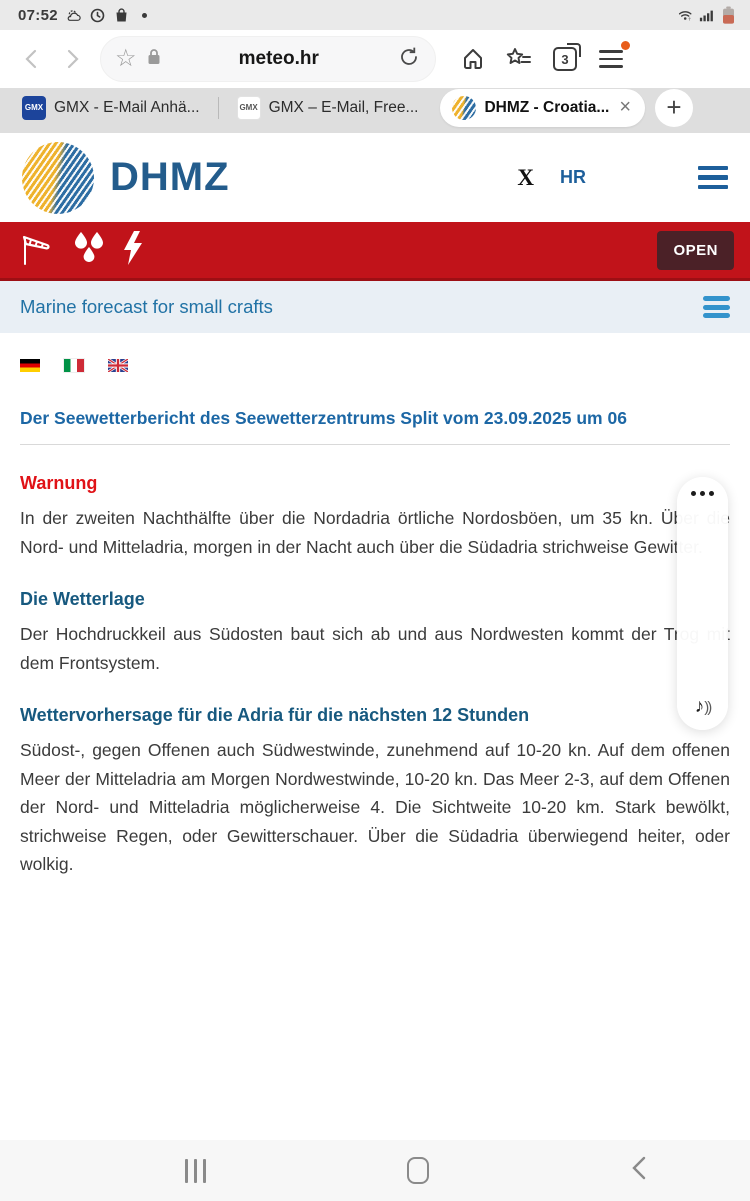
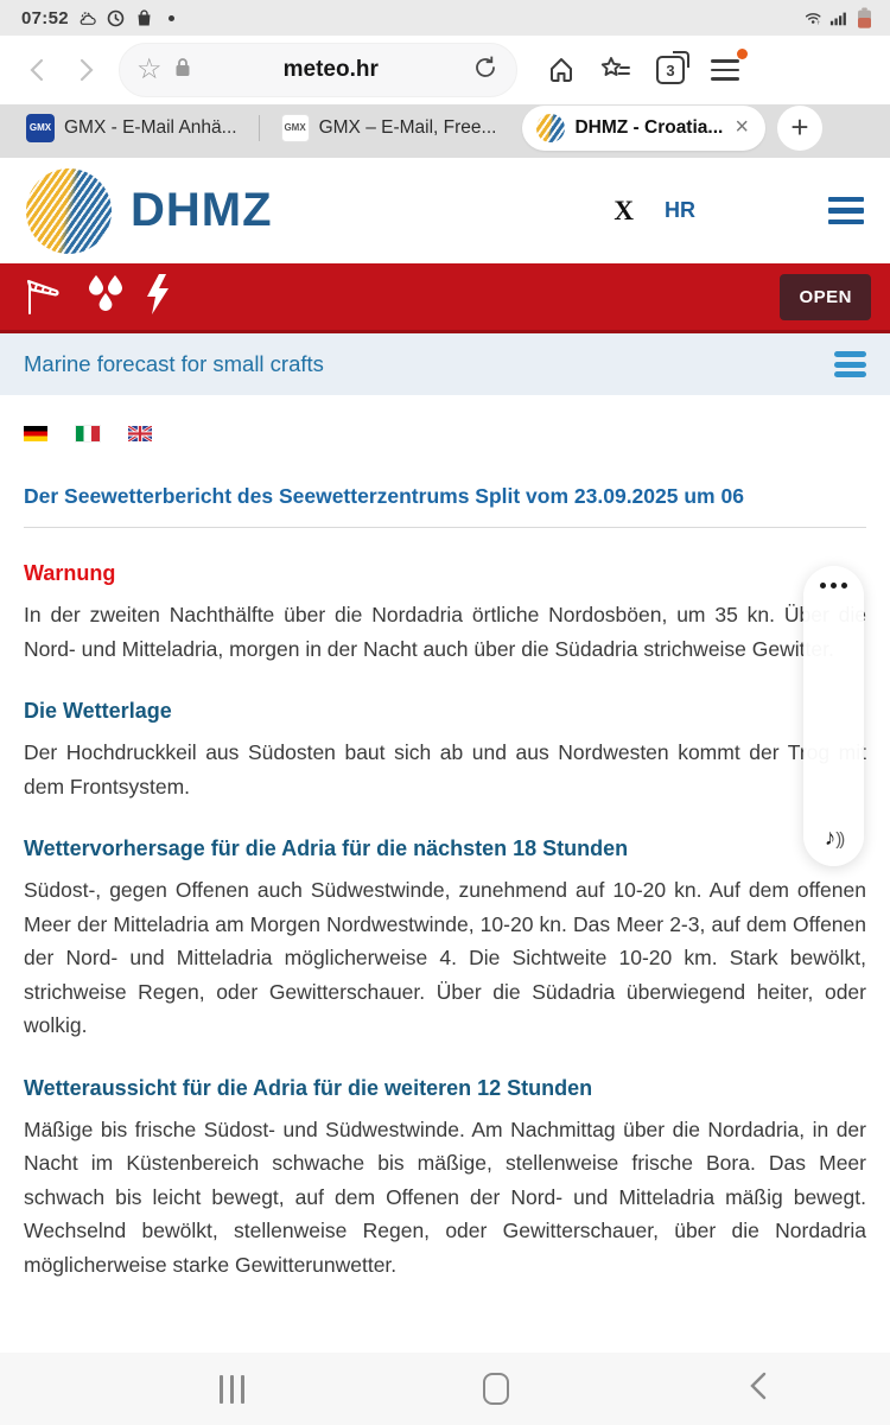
  07:52
  ☆
  meteo.hr
  3
  GMX
  GMX - E-Mail Anhä...
  GMX
  GMX – E-Mail, Free...
  DHMZ - Croatia...
  ×
  +
  DHMZ
  X
  HR
  OPEN
  Marine forecast for small crafts
  Der Seewetterbericht des Seewetterzentrums Split vom 23.09.2025 um 06
  Warnung
  In der zweiten Nachthälfte über die Nordadria örtliche Nordosböen, um 35 kn. Ü Nord- und Mitteladria, morgen in der Nacht auch über die Südadria strichweise Gewi
  Die Wetterlage
  Der Hochdruckkeil aus Südosten baut sich ab und aus Nordwesten kommt der T dem Frontsystem.
- Wettervorhersage für die Adria für die nächsten 12 Stunden
+ Wettervorhersage für die Adria für die nächsten 18 Stunden
  Südost-, gegen Offenen auch Südwestwinde, zunehmend auf 10-20 kn. Auf dem offenen Meer der Mitteladria am Morgen Nordwestwinde, 10-20 kn. Das Meer 2-3, auf dem Offenen der Nord- und Mitteladria möglicherweise 4. Die Sichtweite 10-20 km. Stark bewölkt, strichweise Regen, oder Gewitterschauer. Über die Südadria überwiegend heiter, oder wolkig.
+ Wetteraussicht für die Adria für die weiteren 12 Stunden
+ Mäßige bis frische Südost- und Südwestwinde. Am Nachmittag über die Nordadria, in der Nacht im Küstenbereich schwache bis mäßige, stellenweise frische Bora. Das Meer schwach bis leicht bewegt, auf dem Offenen der Nord- und Mitteladria mäßig bewegt. Wechselnd bewölkt, stellenweise Regen, oder Gewitterschauer, über die Nordadria möglicherweise starke Gewitterunwetter.
  ♪))
